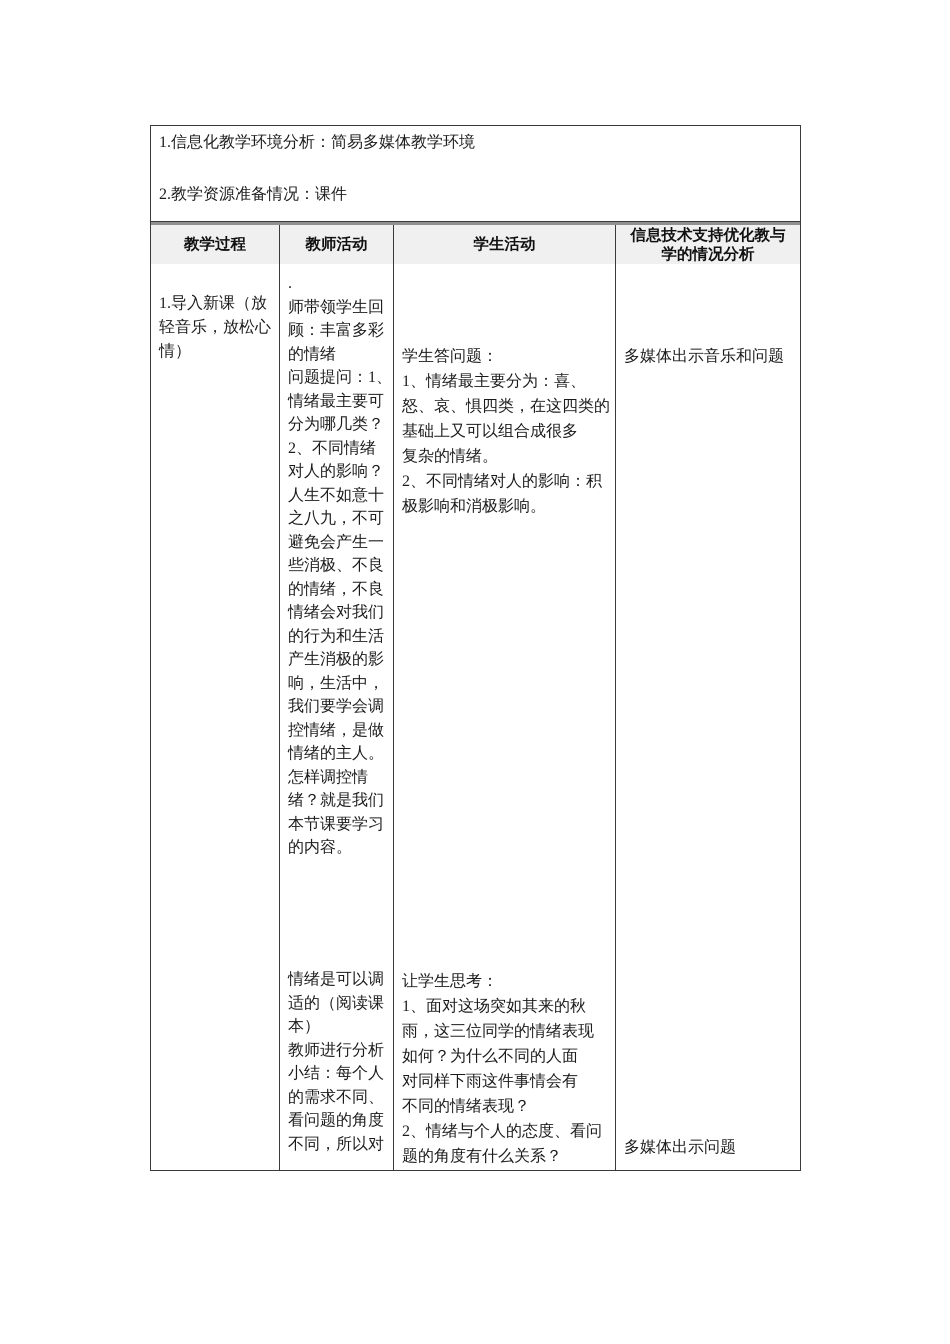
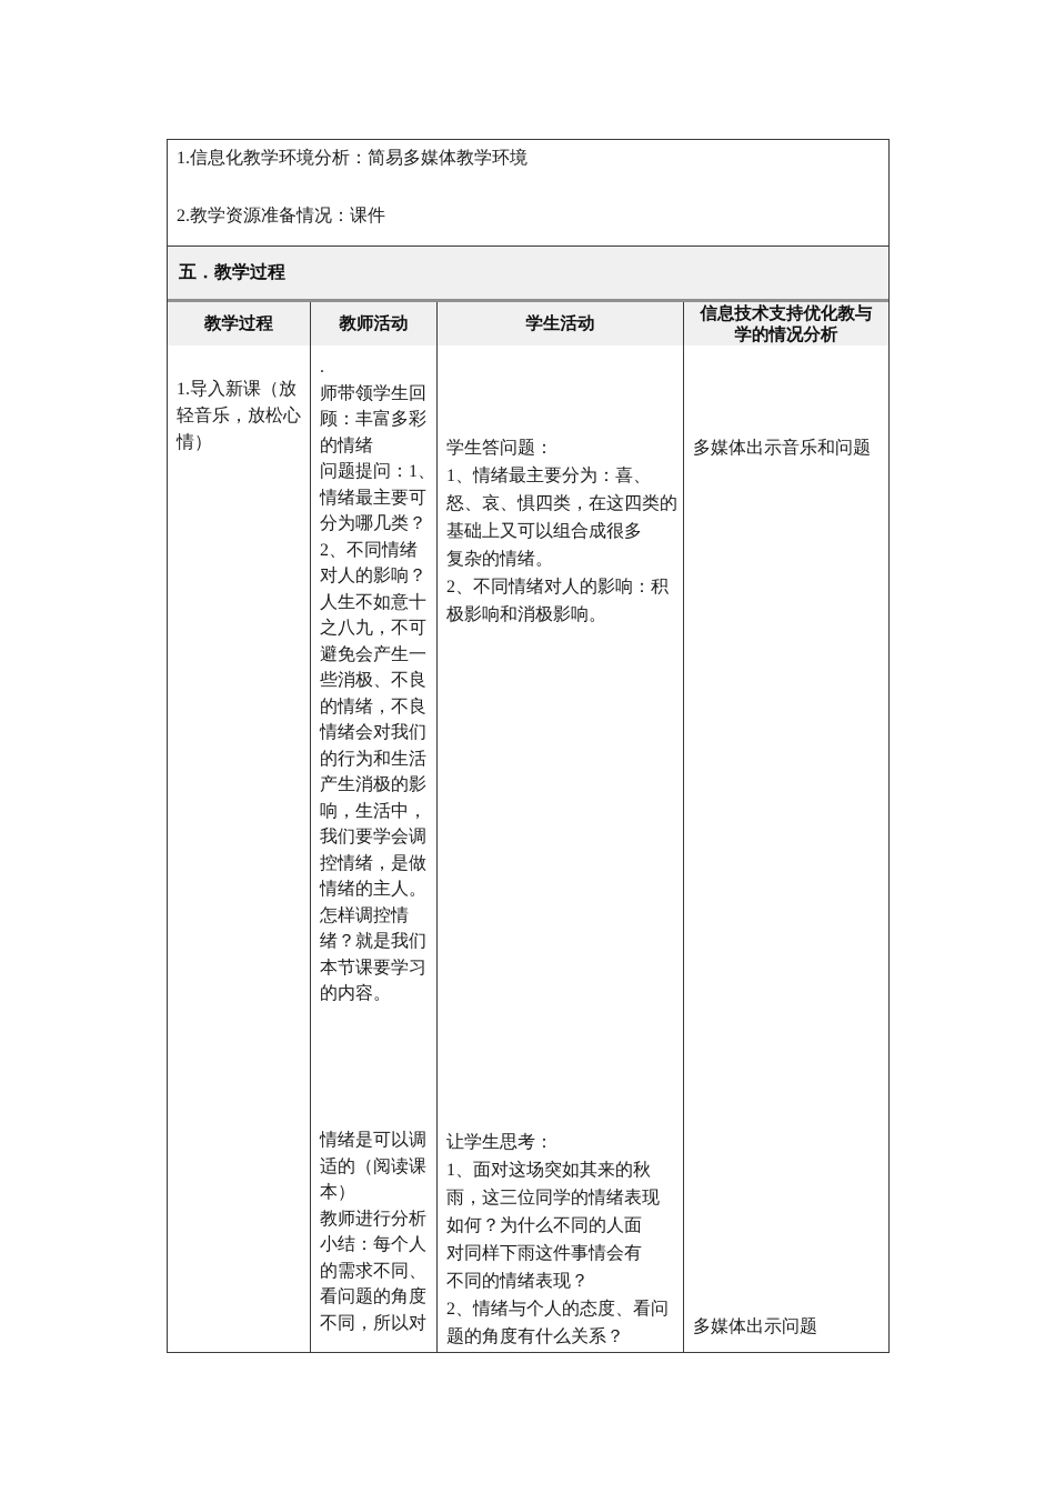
  1.信息化教学环境分析：简易多媒体教学环境
  2.教学资源准备情况：课件
+ 五．教学过程
  教学过程
  教师活动
  学生活动
  信息技术支持优化教与
  学的情况分析
  1.导入新课（放
  轻音乐，放松心
  情）
  .
  师带领学生回
  顾：丰富多彩
  的情绪
  问题提问：1、
  情绪最主要可
  分为哪几类？
  2、不同情绪
  对人的影响？
  人生不如意十
  之八九，不可
  避免会产生一
  些消极、不良
  的情绪，不良
  情绪会对我们
  的行为和生活
  产生消极的影
  响，生活中，
  我们要学会调
  控情绪，是做
  情绪的主人。
  怎样调控情
  绪？就是我们
  本节课要学习
  的内容。
  情绪是可以调
  适的（阅读课
  本）
  教师进行分析
  小结：每个人
  的需求不同、
  看问题的角度
  不同，所以对
  学生答问题：
  1、情绪最主要分为：喜、
  怒、哀、惧四类，在这四类的
  基础上又可以组合成很多
  复杂的情绪。
  2、不同情绪对人的影响：积
  极影响和消极影响。
  让学生思考：
  1、面对这场突如其来的秋
  雨，这三位同学的情绪表现
  如何？为什么不同的人面
  对同样下雨这件事情会有
  不同的情绪表现？
  2、情绪与个人的态度、看问
  题的角度有什么关系？
  多媒体出示音乐和问题
  多媒体出示问题
